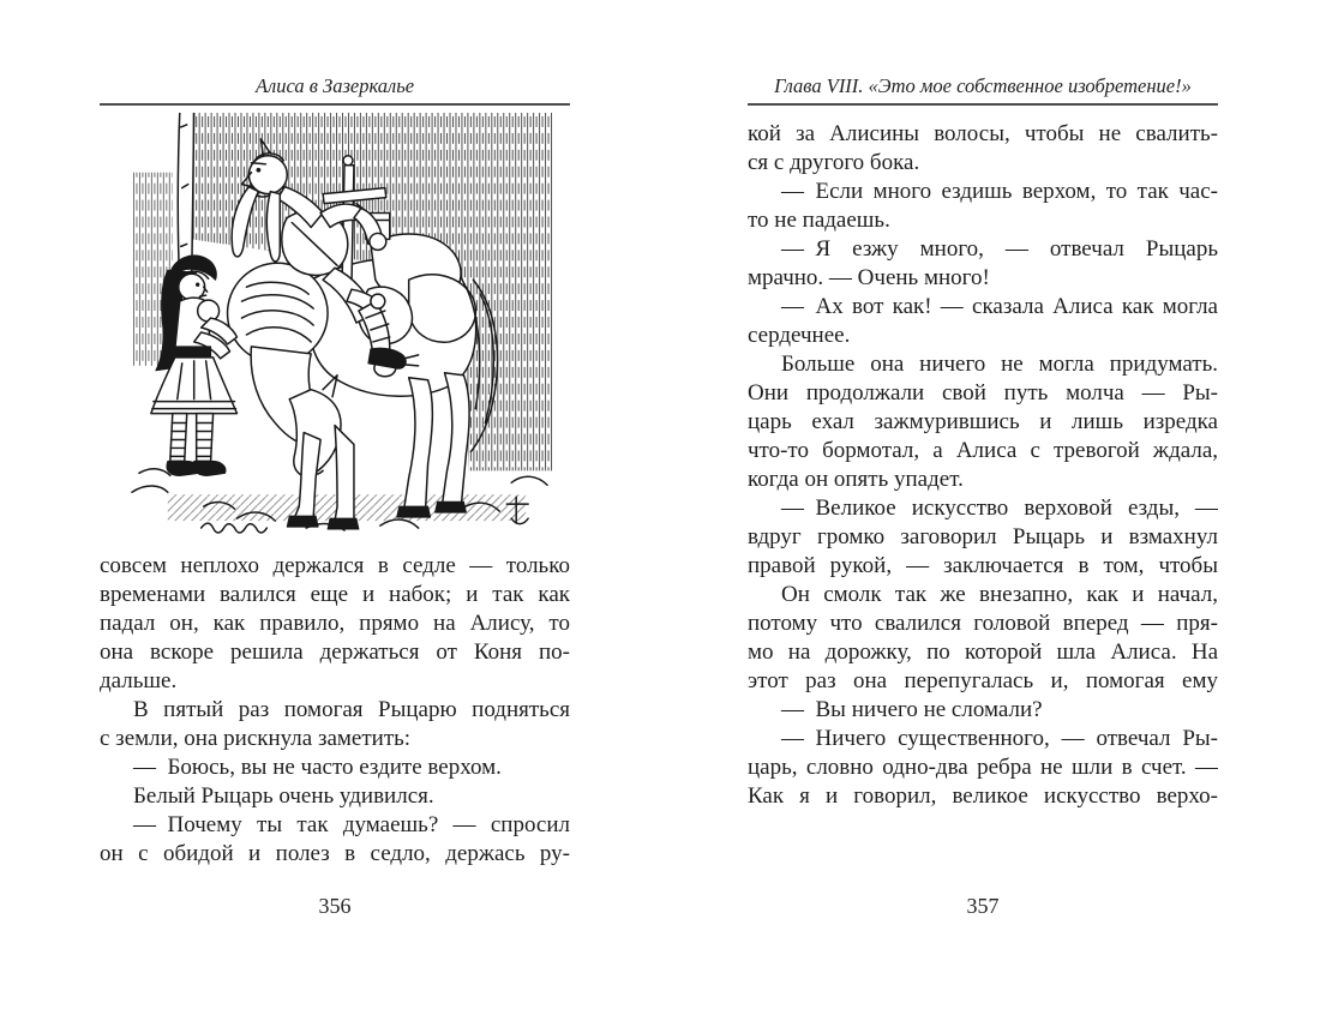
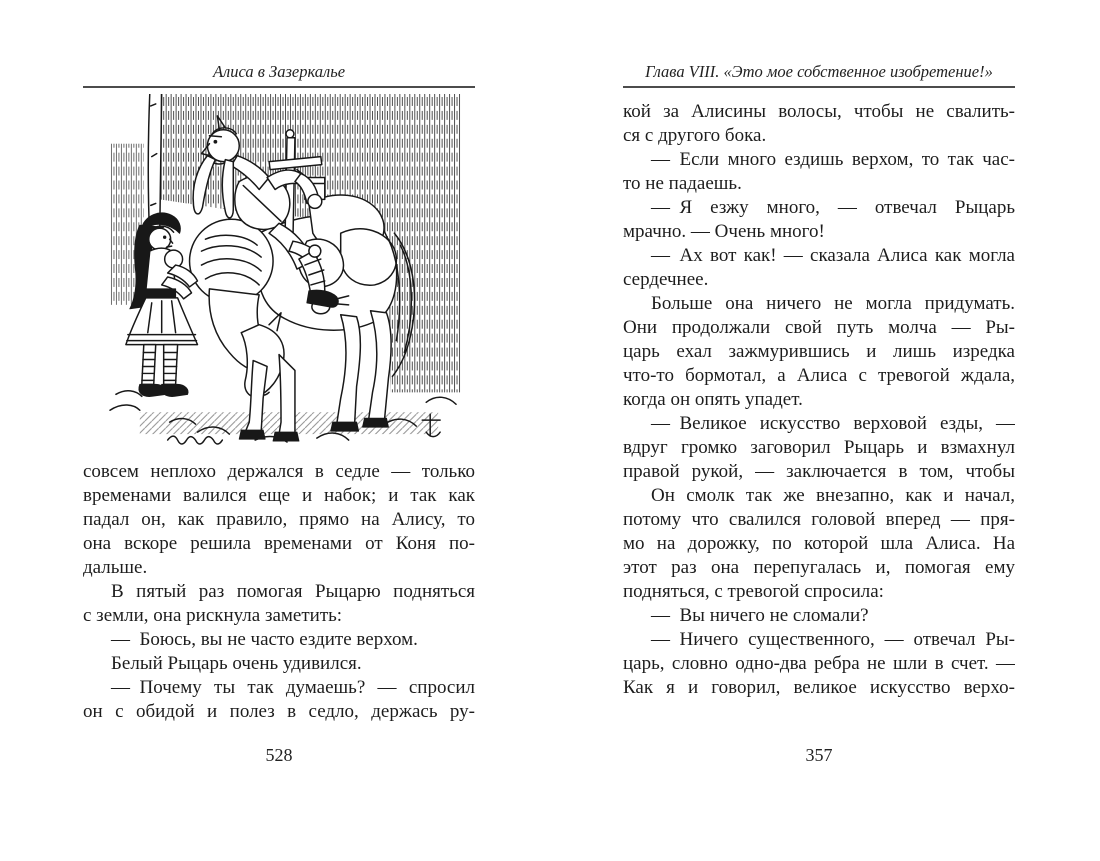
  Алиса в Зазеркалье
  совсем неплохо держался в седле — только
  временами валился еще и набок; и так как
  падал он, как правило, прямо на Алису, то
- она вскоре решила держаться от Коня по-
+ она вскоре решила временами от Коня по-
  дальше.
  В пятый раз помогая Рыцарю подняться
  с земли, она рискнула заметить:
  — Боюсь, вы не часто ездите верхом.
  Белый Рыцарь очень удивился.
  — Почему ты так думаешь? — спросил
  он с обидой и полез в седло, держась ру-
- 356
+ 528
  Глава VIII. «Это мое собственное изобретение!»
  кой за Алисины волосы, чтобы не свалить-
  ся с другого бока.
  — Если много ездишь верхом, то так час-
  то не падаешь.
  — Я езжу много, — отвечал Рыцарь
  мрачно. — Очень много!
  — Ах вот как! — сказала Алиса как могла
  сердечнее.
  Больше она ничего не могла придумать.
  Они продолжали свой путь молча — Ры-
  царь ехал зажмурившись и лишь изредка
  что-то бормотал, а Алиса с тревогой ждала,
  когда он опять упадет.
  — Великое искусство верховой езды, —
  вдруг громко заговорил Рыцарь и взмахнул
  правой рукой, — заключается в том, чтобы
  Он смолк так же внезапно, как и начал,
  потому что свалился головой вперед — пря-
  мо на дорожку, по которой шла Алиса. На
  этот раз она перепугалась и, помогая ему
+ подняться, с тревогой спросила:
  — Вы ничего не сломали?
  — Ничего существенного, — отвечал Ры-
  царь, словно одно-два ребра не шли в счет. —
  Как я и говорил, великое искусство верхо-
  357
